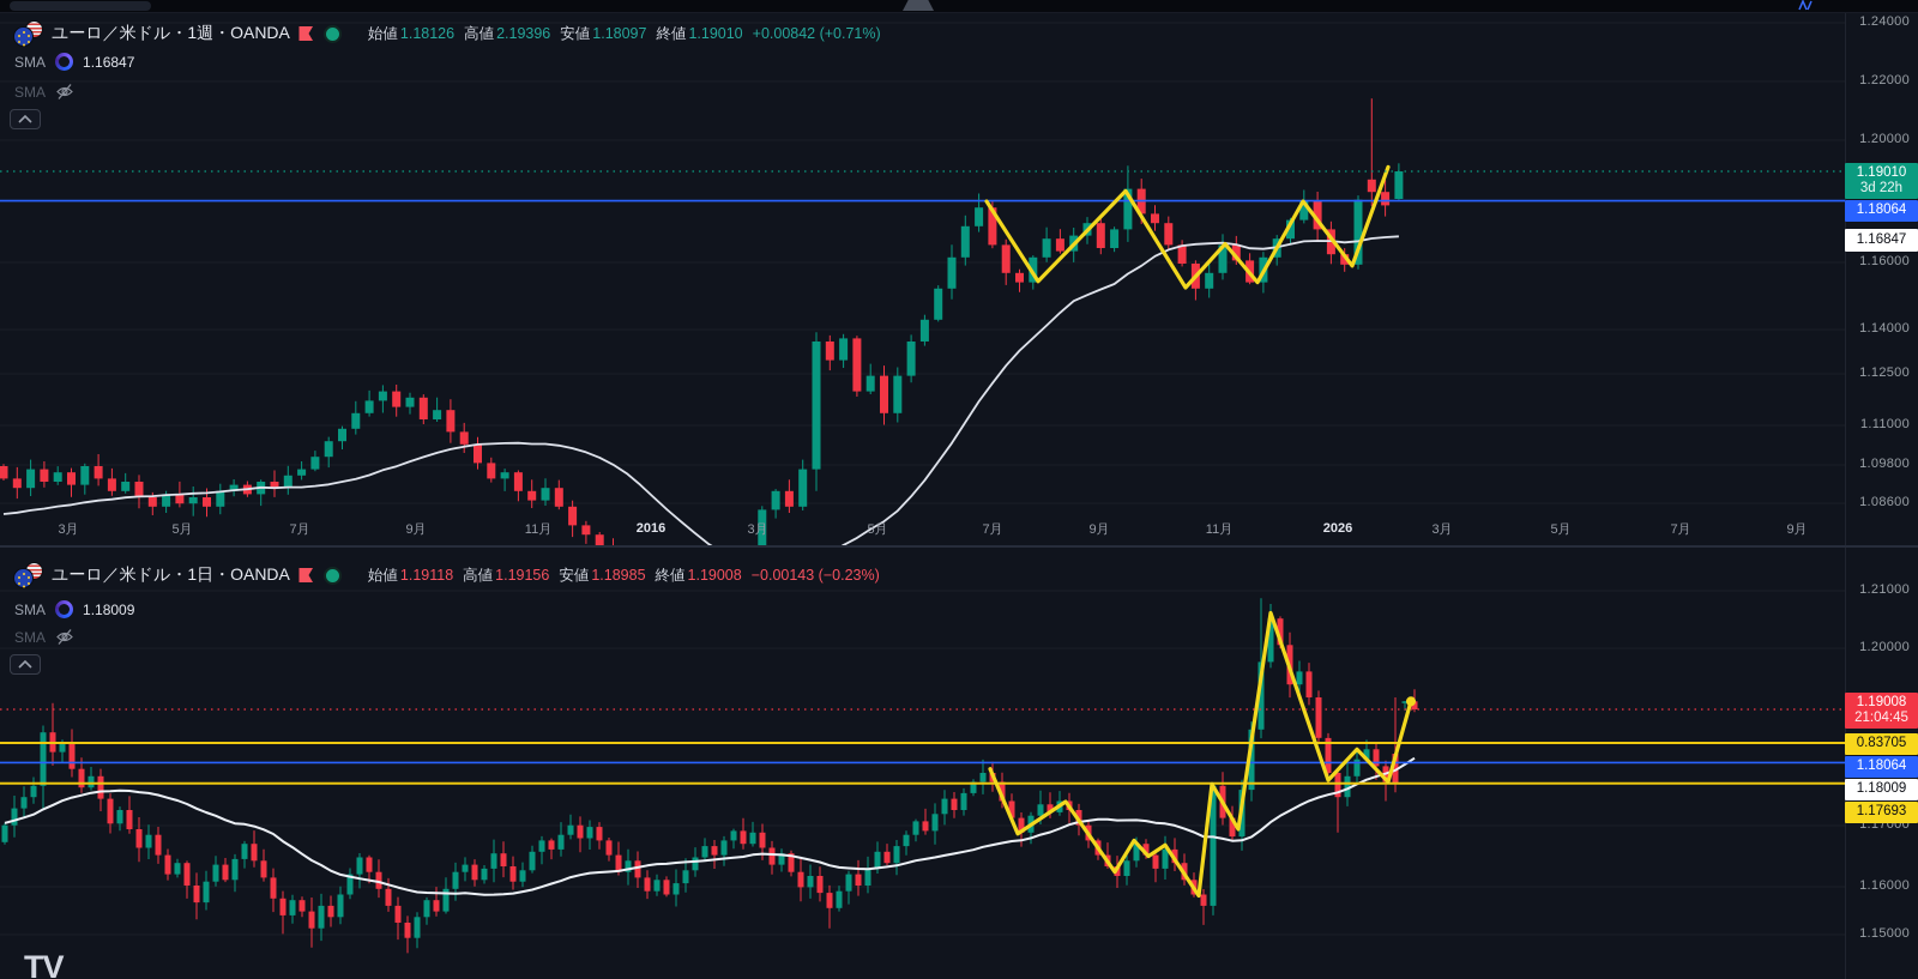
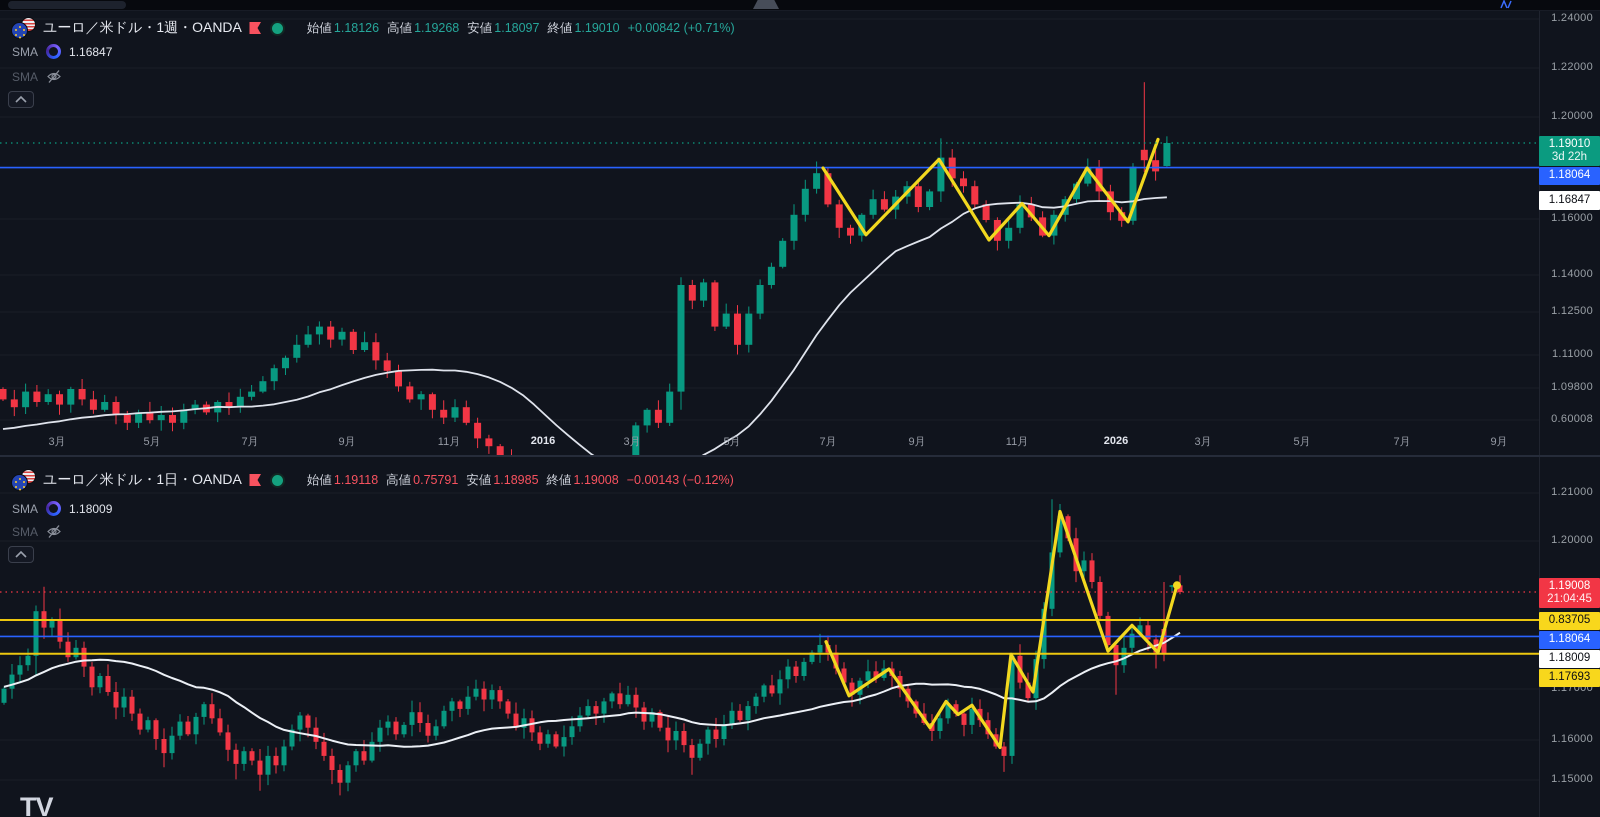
  1.24000
  1.22000
  1.20000
  1.16000
  1.14000
  1.12500
  1.11000
  1.09800
- 1.08600
+ 0.60008
  1.19010
  3d 22h
  1.18064
  1.16847
  1.21000
  1.20000
  1.17000
  1.16000
  1.15000
  1.19008
  21:04:45
  0.83705
  1.18064
  1.18009
  1.17693
  3月
  5月
  7月
  9月
  11月
  2016
  3月
  5月
  7月
  9月
  11月
  2026
  3月
  5月
  7月
  9月
  ユーロ／米ドル・1週・OANDA
  始値
  1.18126
  高値
- 2.19396
+ 1.19268
  安値
  1.18097
  終値
  1.19010
  +0.00842 (+0.71%)
  SMA
  1.16847
  SMA
  ユーロ／米ドル・1日・OANDA
  始値
  1.19118
  高値
- 1.19156
+ 0.75791
  安値
  1.18985
  終値
  1.19008
- −0.00143 (−0.23%)
+ −0.00143 (−0.12%)
  SMA
  1.18009
  SMA
  TV
